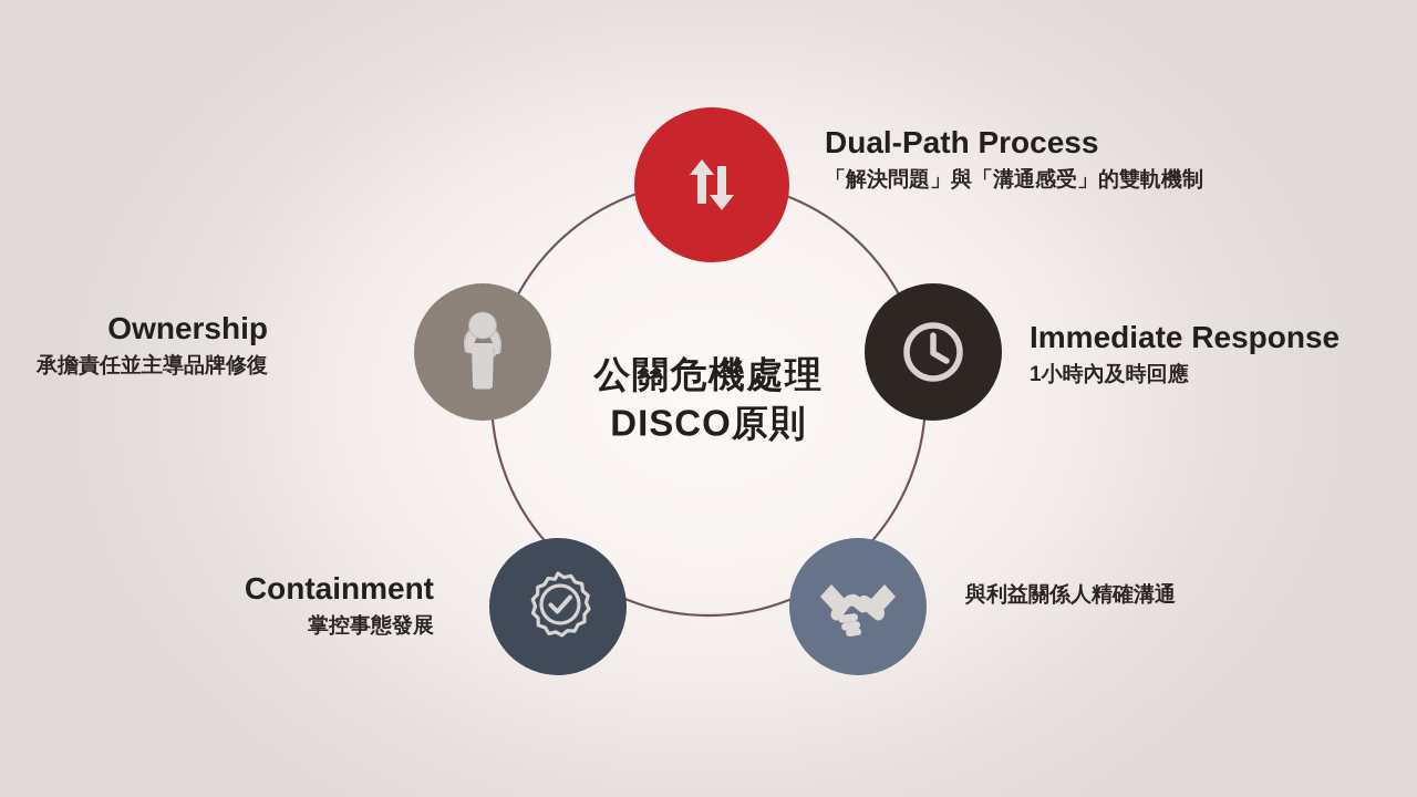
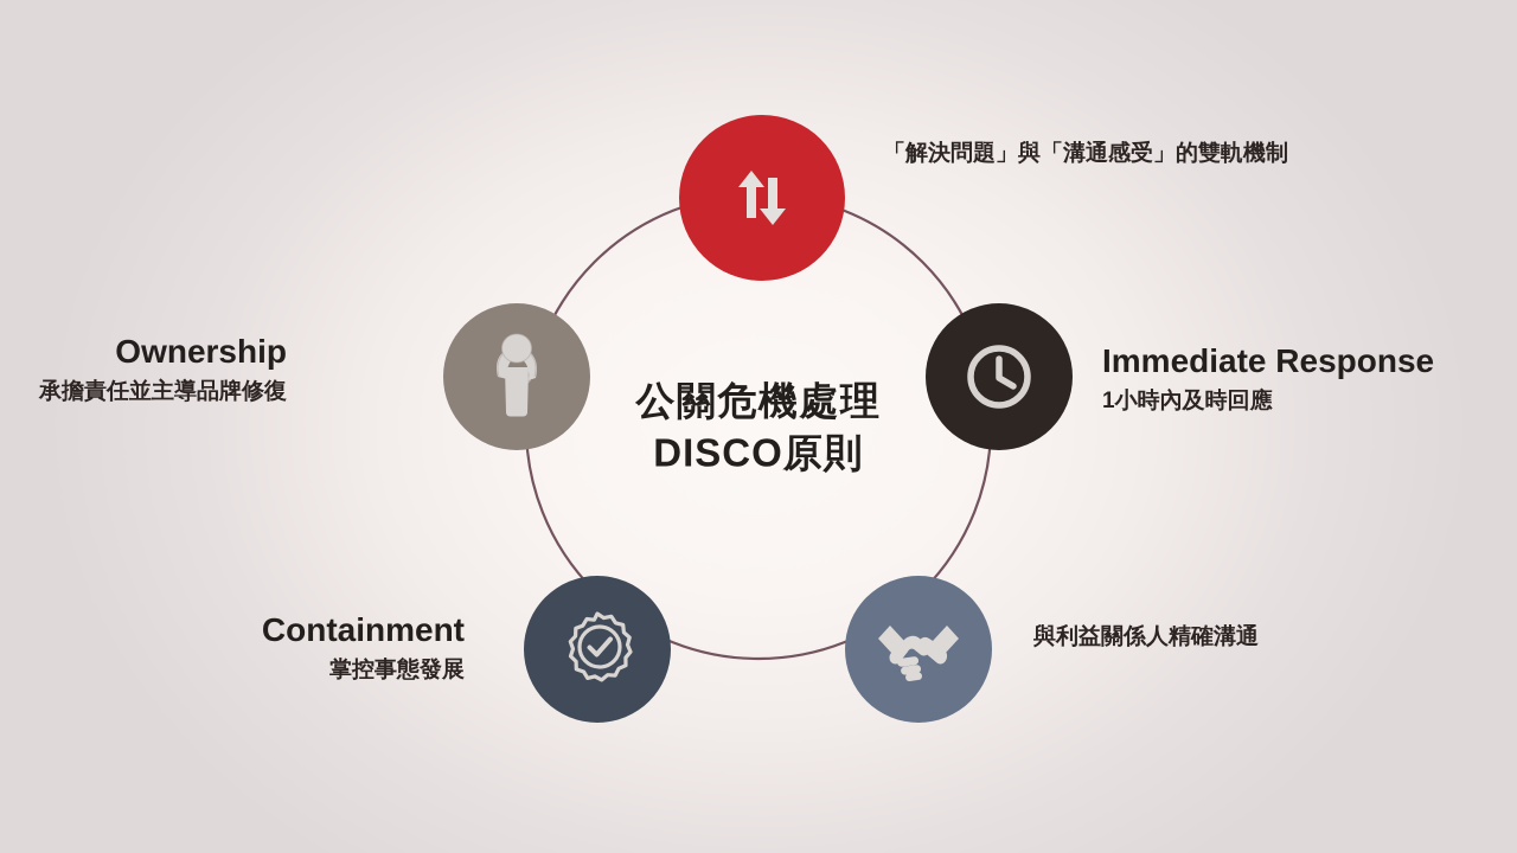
  公關危機處理
  DISCO原則
- Dual-Path Process
  「解決問題」與「溝通感受」的雙軌機制
  Immediate Response
  1小時內及時回應
  與利益關係人精確溝通
  Containment
  掌控事態發展
  Ownership
  承擔責任並主導品牌修復
